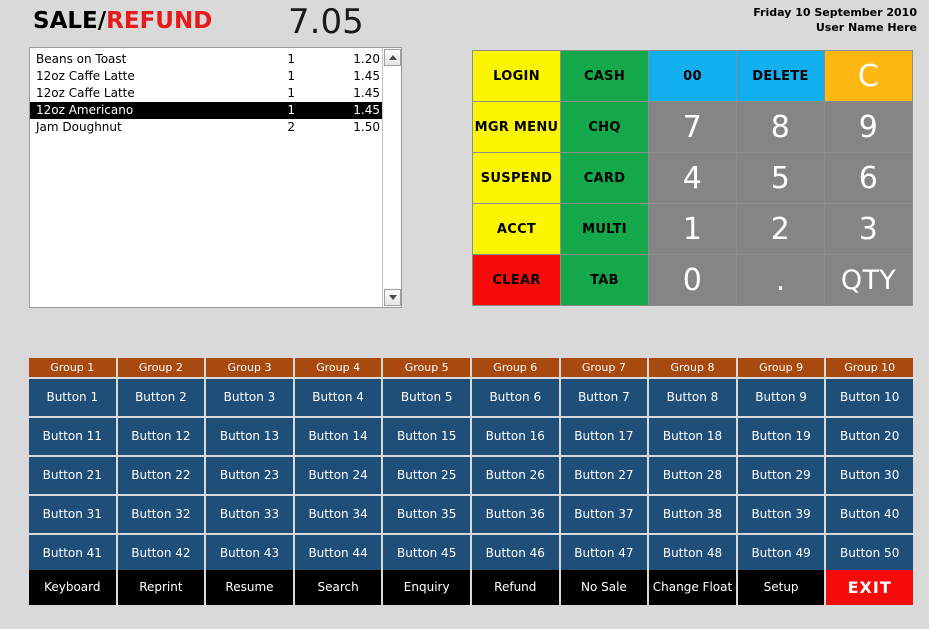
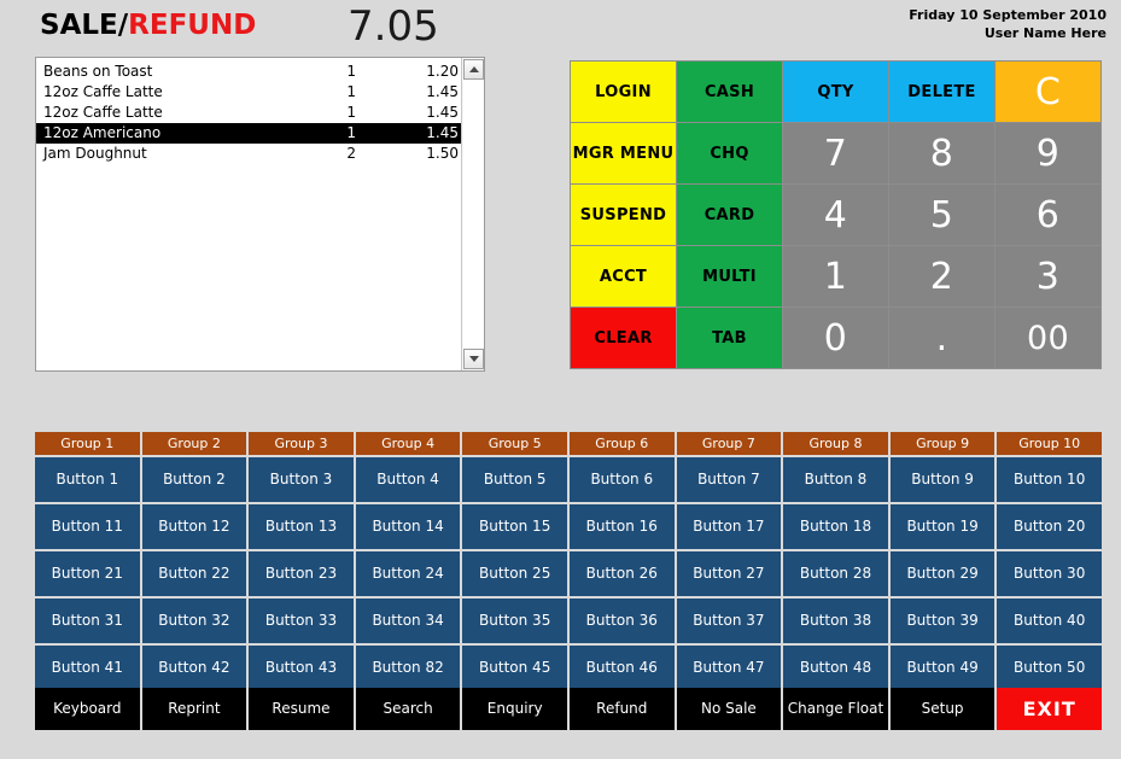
  SALE/REFUND
  7.05
  Friday 10 September 2010
  User Name Here
  Beans on Toast
  1
  1.20
  12oz Caffe Latte
  1
  1.45
  12oz Caffe Latte
  1
  1.45
  12oz Americano
  1
  1.45
  Jam Doughnut
  2
  1.50
  LOGIN
  CASH
- 00
+ QTY
  DELETE
  C
  MGR MENU
  CHQ
  7
  8
  9
  SUSPEND
  CARD
  4
  5
  6
  ACCT
  MULTI
  1
  2
  3
  CLEAR
  TAB
  0
  .
- QTY
+ 00
  Group 1
  Group 2
  Group 3
  Group 4
  Group 5
  Group 6
  Group 7
  Group 8
  Group 9
  Group 10
  Button 1
  Button 2
  Button 3
  Button 4
  Button 5
  Button 6
  Button 7
  Button 8
  Button 9
  Button 10
  Button 11
  Button 12
  Button 13
  Button 14
  Button 15
  Button 16
  Button 17
  Button 18
  Button 19
  Button 20
  Button 21
  Button 22
  Button 23
  Button 24
  Button 25
  Button 26
  Button 27
  Button 28
  Button 29
  Button 30
  Button 31
  Button 32
  Button 33
  Button 34
  Button 35
  Button 36
  Button 37
  Button 38
  Button 39
  Button 40
  Button 41
  Button 42
  Button 43
- Button 44
+ Button 82
  Button 45
  Button 46
  Button 47
  Button 48
  Button 49
  Button 50
  Keyboard
  Reprint
  Resume
  Search
  Enquiry
  Refund
  No Sale
  Change Float
  Setup
  EXIT
